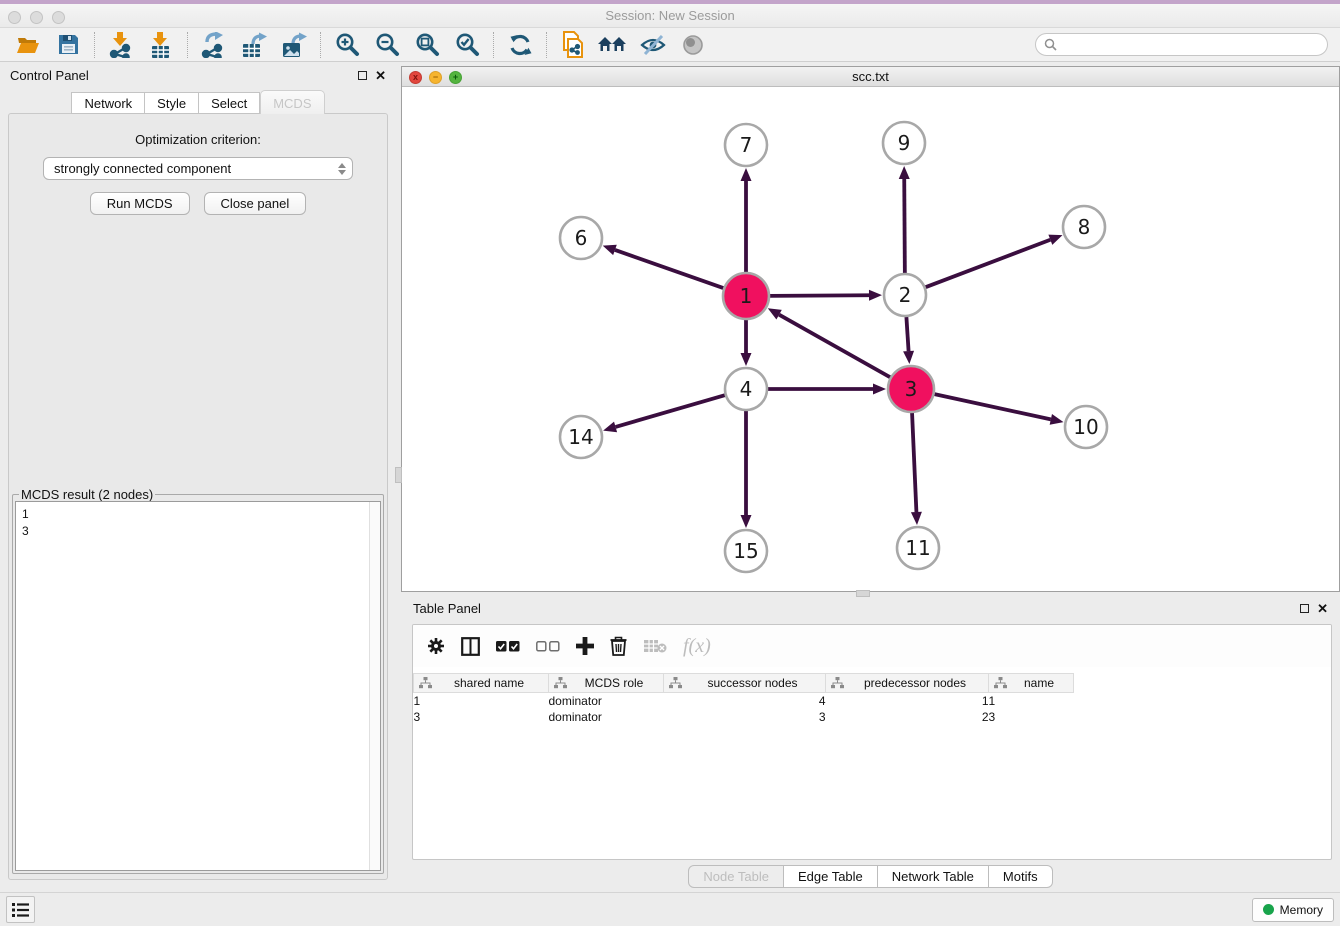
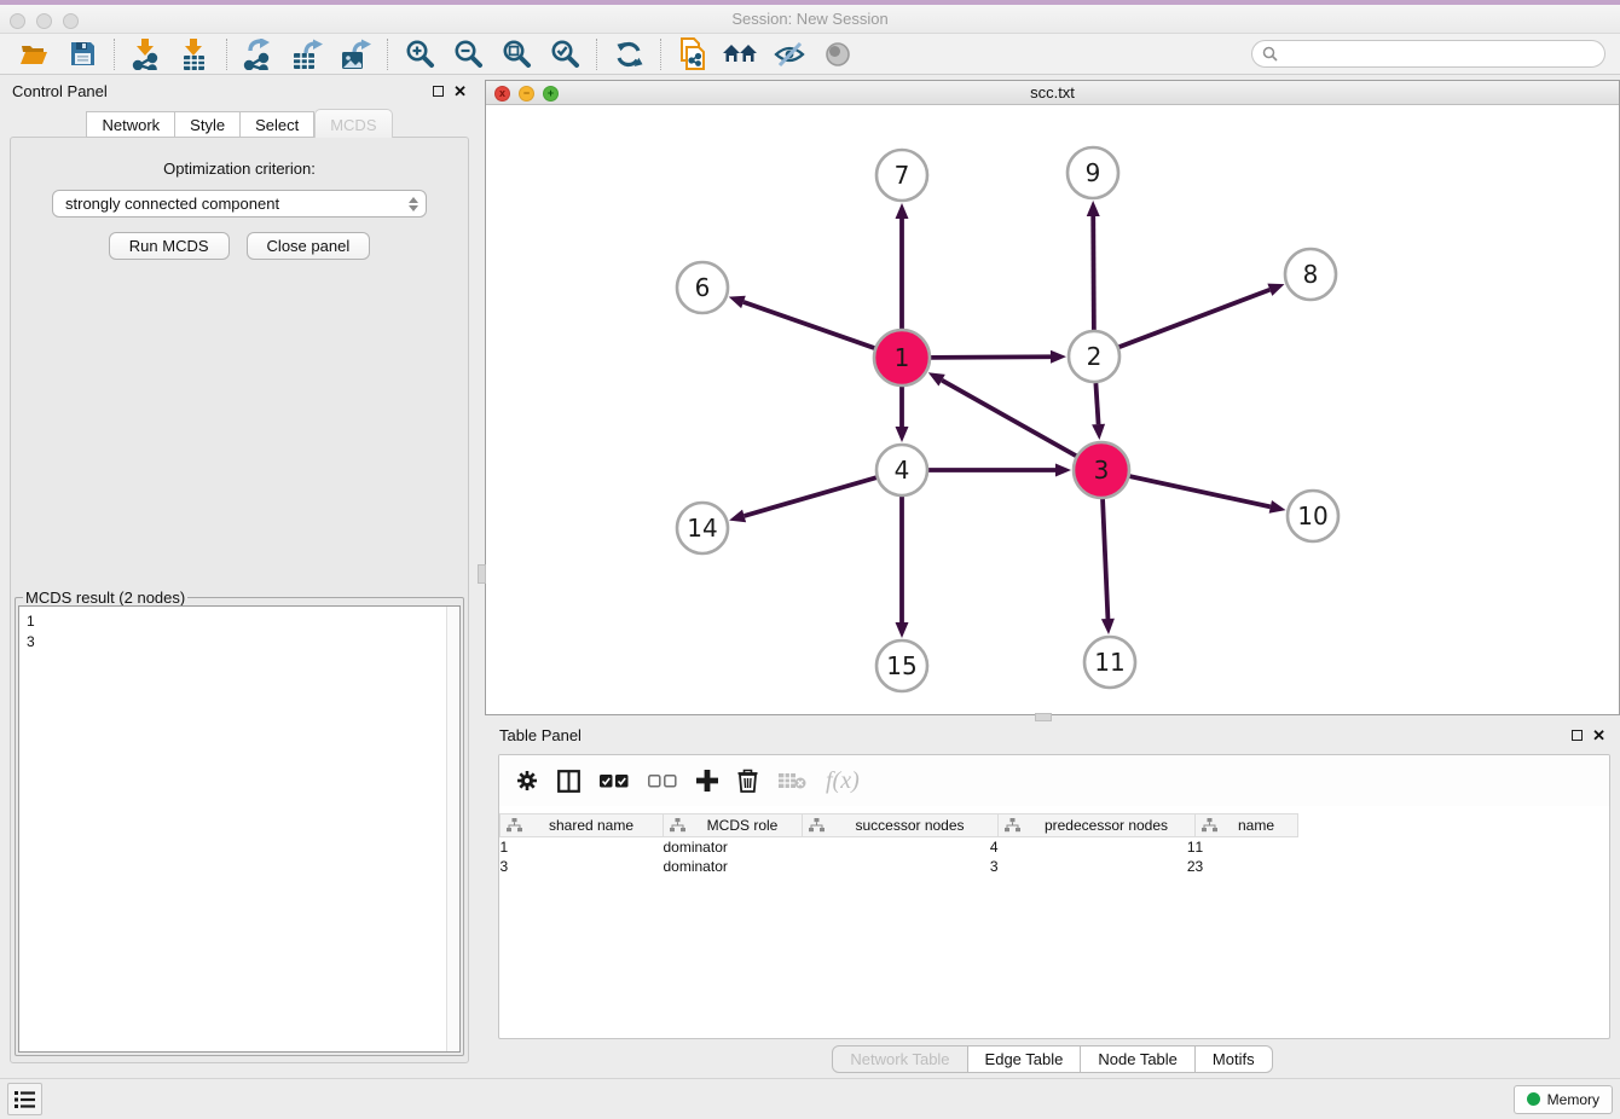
  Session: New Session
  Control Panel
  ✕
  Network
  Style
  Select
  MCDS
  Optimization criterion:
  strongly connected component
  Run MCDS
  Close panel
  MCDS result (2 nodes)
  1
  3
  x
  −
  +
  scc.txt
  7
  9
  6
  8
  1
  2
  4
  3
  14
  10
  15
  11
  Table Panel
  ✕
  f(x)
  shared name	MCDS role	successor nodes	predecessor nodes	name
  1	dominator	4	1	1
  3	dominator	3	2	3
- Node Table
+ Network Table
  Edge Table
- Network Table
+ Node Table
  Motifs
  Memory
